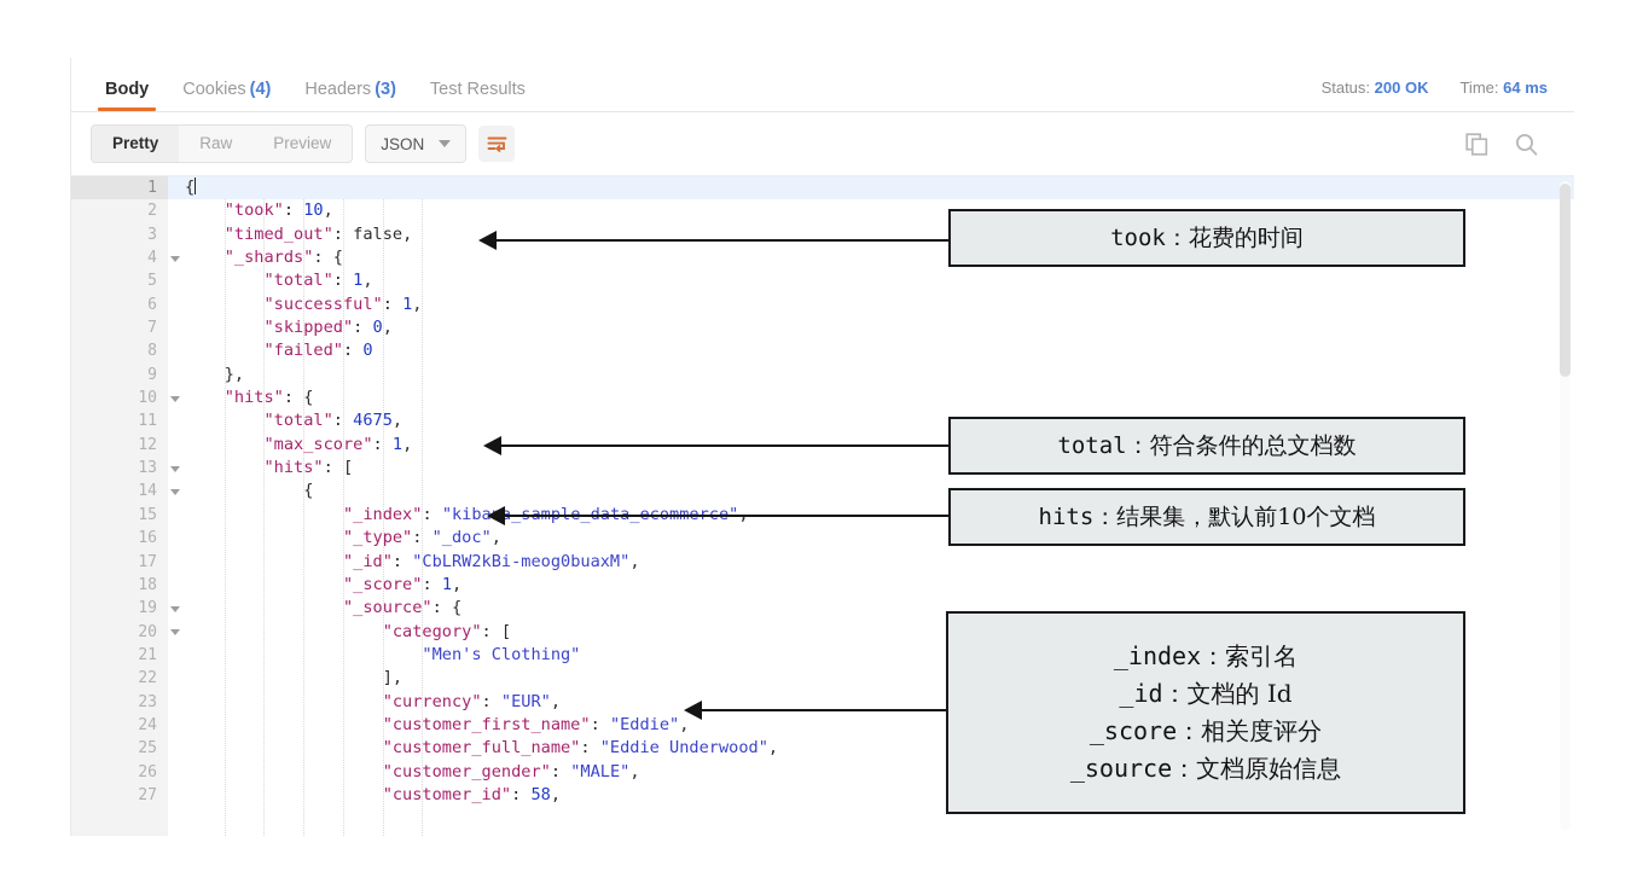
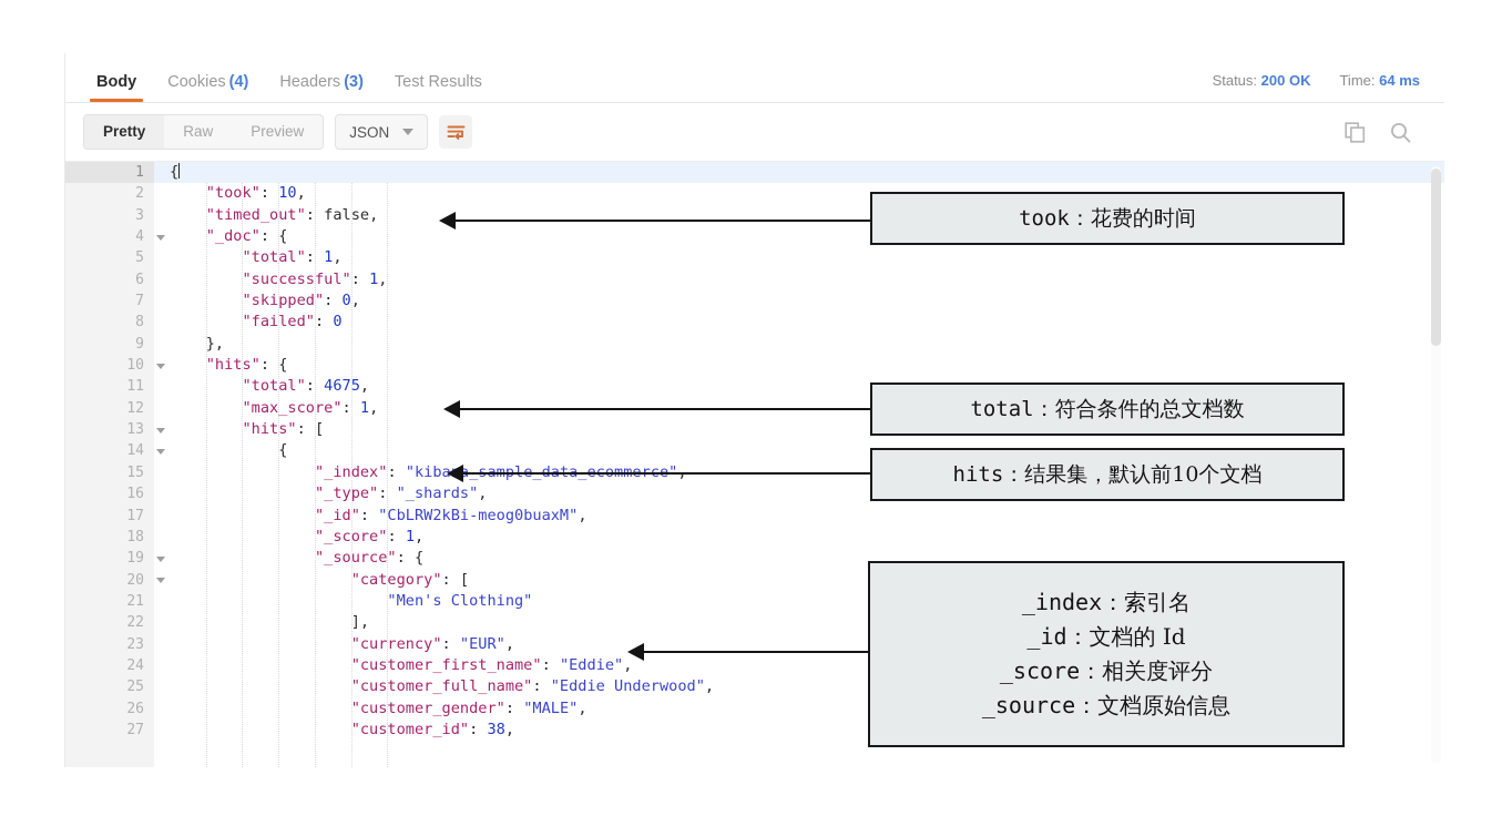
  Body
  Cookies (4)
  Headers (3)
  Test Results
  Status: 200 OK
  Time: 64 ms
  Pretty
  Raw
  Preview
  JSON
  1
  2
  3
  4
  5
  6
  7
  8
  9
  10
  11
  12
  13
  14
  15
  16
  17
  18
  19
  20
  21
  22
  23
  24
  25
  26
  27
  {
  "took": 10,
  "timed_out": false,
- "_shards": {
+ "_doc": {
  "total": 1,
  "successful": 1,
  "skipped": 0,
  "failed": 0
  },
  "hits": {
  "total": 4675,
  "max_score": 1,
  "hits": [
  {
- "_type": "_doc",
+ "_type": "_shards",
  "_id": "CbLRW2kBi-meog0buaxM",
  "_score": 1,
  "_source": {
  "category": [
  "Men's Clothing"
  ],
  "currency": "EUR",
  "customer_first_name": "Eddie",
  "customer_full_name": "Eddie Underwood",
  "customer_gender": "MALE",
- "customer_id": 58,
+ "customer_id": 38,
  took：花费的时间
  total：符合条件的总文档数
  hits：结果集，默认前10个文档
  _index：索引名
  _id：文档的 Id
  _score：相关度评分
  _source：文档原始信息
